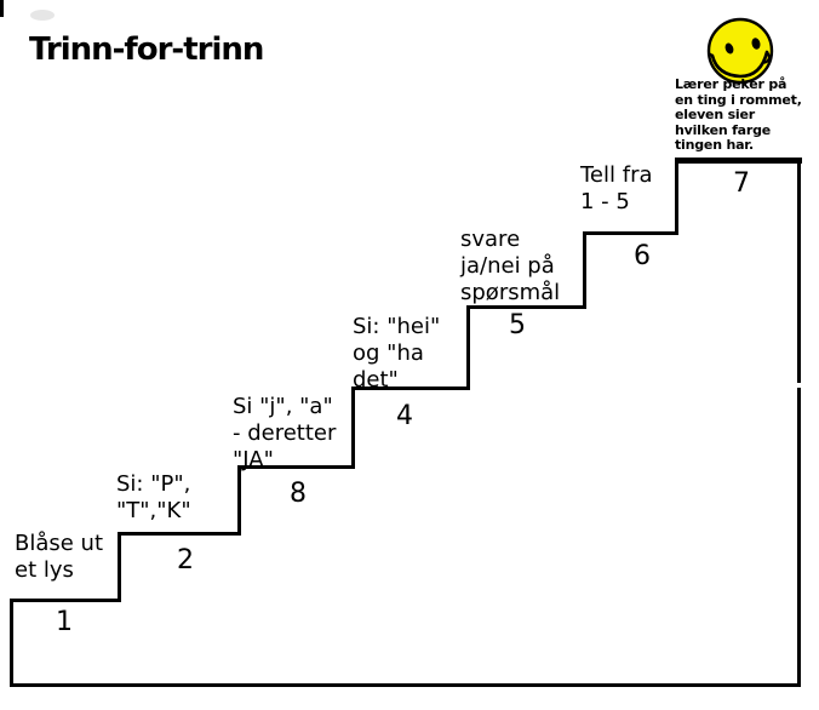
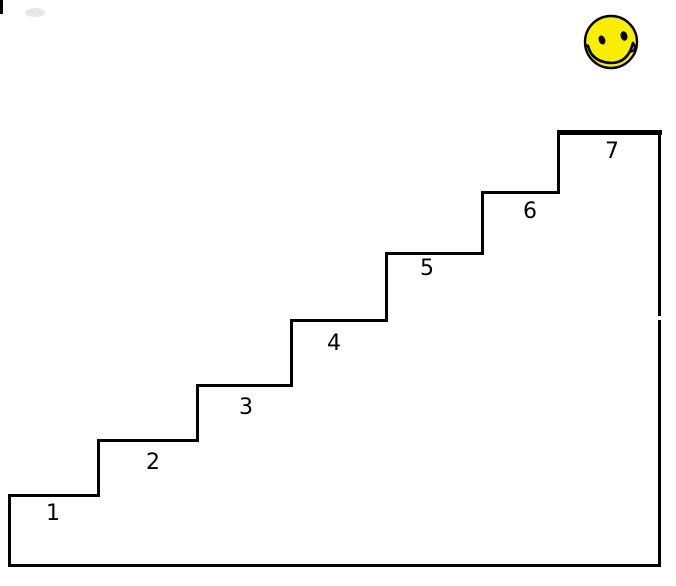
- Trinn-for-trinn
- Lærer peker på
- en ting i rommet,
- eleven sier
- hvilken farge
- tingen har.
- Blåse ut
- et lys
- Si: "P",
- "T","K"
- Si "j", "a"
- - deretter
- "JA"
- Si: "hei"
- og "ha
- det"
- svare
- ja/nei på
- spørsmål
- Tell fra
- 1 - 5
  1
  2
- 8
+ 3
  4
  5
  6
  7
